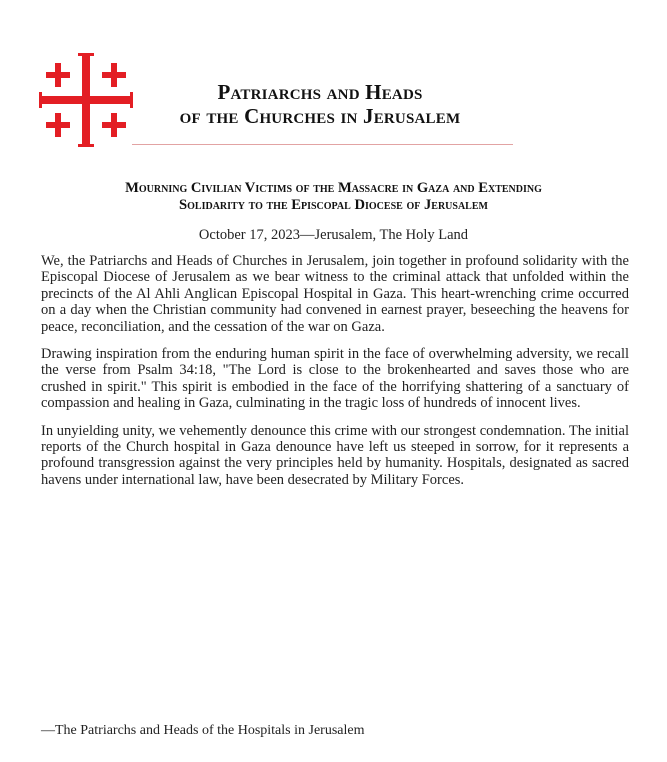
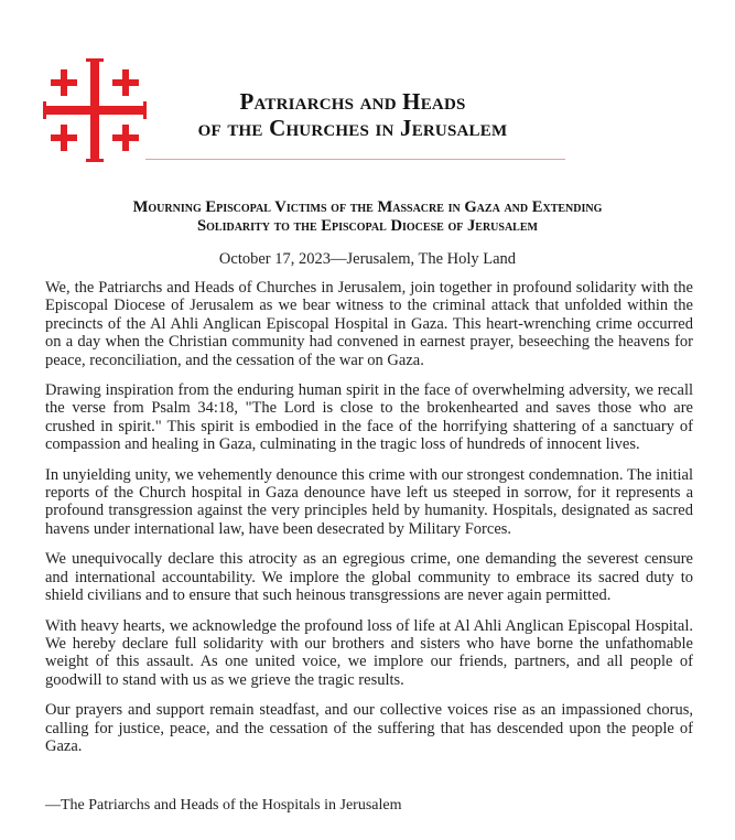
  Patriarchs and Heads
  of the Churches in Jerusalem
- Mourning Civilian Victims of the Massacre in Gaza and Extending
+ Mourning Episcopal Victims of the Massacre in Gaza and Extending
  Solidarity to the Episcopal Diocese of Jerusalem
  October 17, 2023—Jerusalem, The Holy Land
  We, the Patriarchs and Heads of Churches in Jerusalem, join together in profound solidarity with the Episcopal Diocese of Jerusalem as we bear witness to the criminal attack that unfolded within the precincts of the Al Ahli Anglican Episcopal Hospital in Gaza. This heart-wrenching crime occurred on a day when the Christian community had convened in earnest prayer, beseeching the heavens for peace, reconciliation, and the cessation of the war on Gaza.
  Drawing inspiration from the enduring human spirit in the face of overwhelming adversity, we recall the verse from Psalm 34:18, "The Lord is close to the brokenhearted and saves those who are crushed in spirit." This spirit is embodied in the face of the horrifying shattering of a sanctuary of compassion and healing in Gaza, culminating in the tragic loss of hundreds of innocent lives.
  In unyielding unity, we vehemently denounce this crime with our strongest condemnation. The initial reports of the Church hospital in Gaza denounce have left us steeped in sorrow, for it represents a profound transgression against the very principles held by humanity. Hospitals, designated as sacred havens under international law, have been desecrated by Military Forces.
+ We unequivocally declare this atrocity as an egregious crime, one demanding the severest censure and international accountability. We implore the global community to embrace its sacred duty to shield civilians and to ensure that such heinous transgressions are never again permitted.
+ With heavy hearts, we acknowledge the profound loss of life at Al Ahli Anglican Episcopal Hospital. We hereby declare full solidarity with our brothers and sisters who have borne the unfathomable weight of this assault. As one united voice, we implore our friends, partners, and all people of goodwill to stand with us as we grieve the tragic results.
+ Our prayers and support remain steadfast, and our collective voices rise as an impassioned chorus, calling for justice, peace, and the cessation of the suffering that has descended upon the people of Gaza.
  —The Patriarchs and Heads of the Hospitals in Jerusalem
